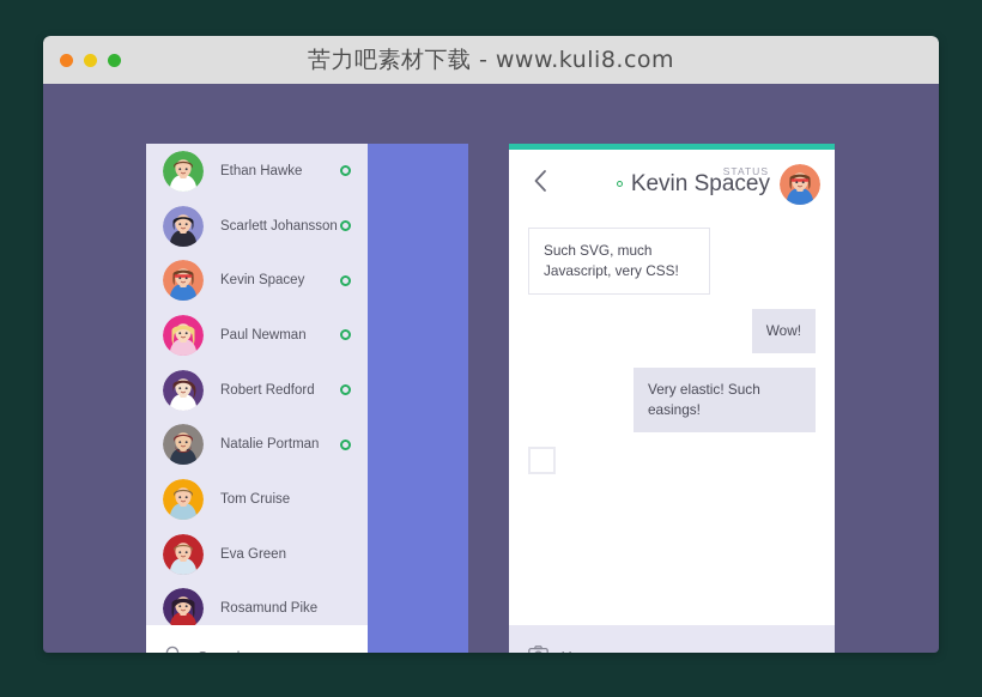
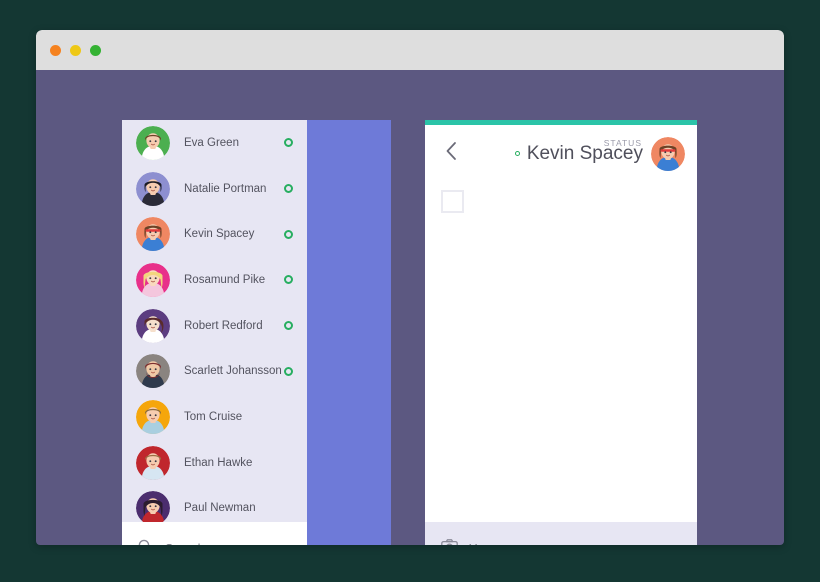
- 苦力吧素材下载 - www.kuli8.com
- Ethan Hawke
+ Eva Green
- Scarlett Johansson
+ Natalie Portman
  Kevin Spacey
- Paul Newman
+ Rosamund Pike
  Robert Redford
- Natalie Portman
+ Scarlett Johansson
  Tom Cruise
- Eva Green
+ Ethan Hawke
- Rosamund Pike
+ Paul Newman
  STATUS
  Kevin Spacey
- Such SVG, much Javascript, very CSS!
- Wow!
- Very elastic! Such easings!
